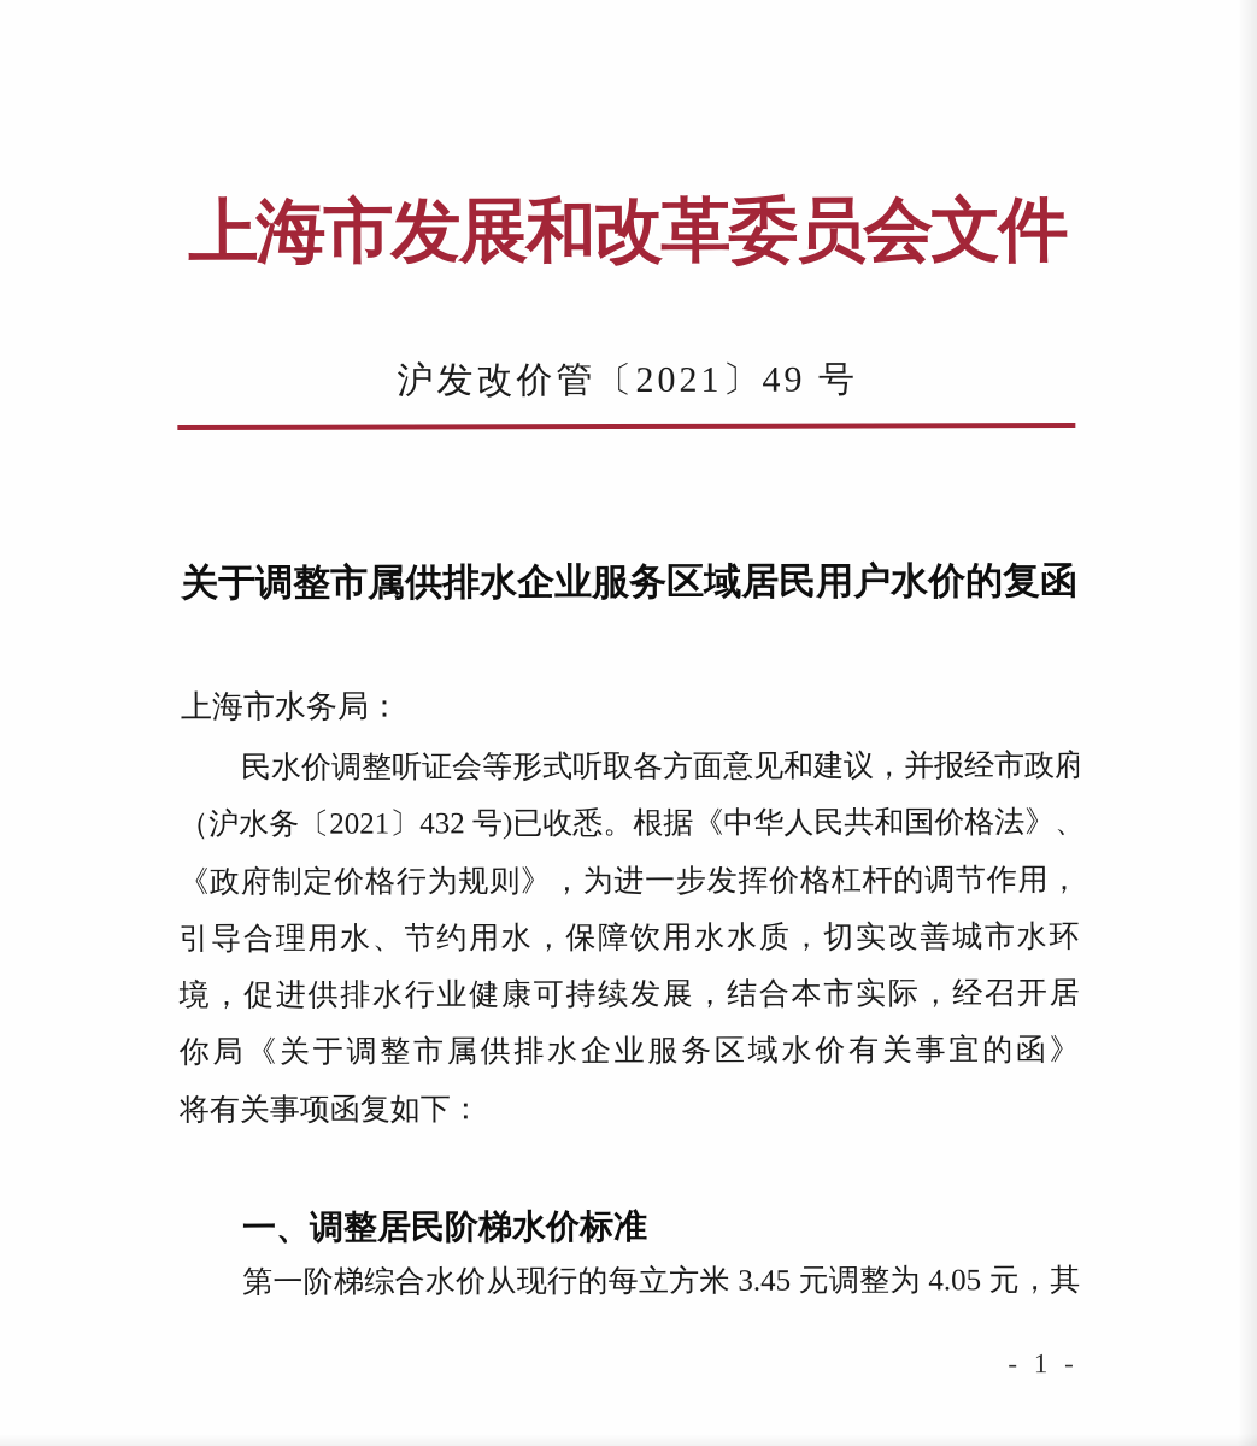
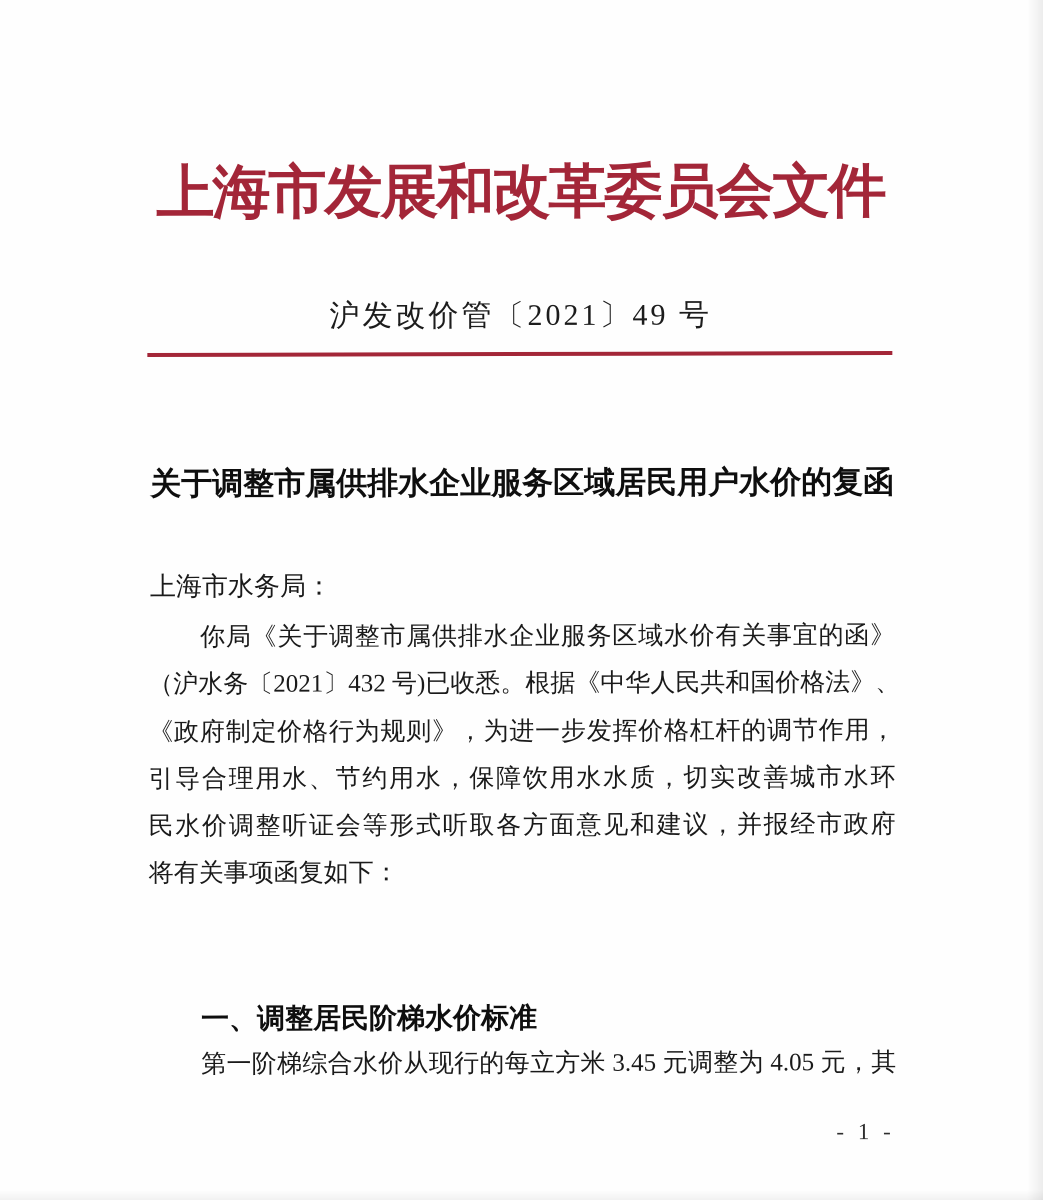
  上海市发展和改革委员会文件
  沪发改价管〔2021〕49 号
  关于调整市属供排水企业服务区域居民用户水价的复函
  上海市水务局：
- 民水价调整听证会等形式听取各方面意见和建议，并报经市政府
+ 你局《关于调整市属供排水企业服务区域水价有关事宜的函》
  （沪水务〔2021〕432 号)已收悉。根据《中华人民共和国价格法》、
  《政府制定价格行为规则》，为进一步发挥价格杠杆的调节作用，
  引导合理用水、节约用水，保障饮用水水质，切实改善城市水环
- 境，促进供排水行业健康可持续发展，结合本市实际，经召开居
- 你局《关于调整市属供排水企业服务区域水价有关事宜的函》
+ 民水价调整听证会等形式听取各方面意见和建议，并报经市政府
  将有关事项函复如下：
  一、调整居民阶梯水价标准
  第一阶梯综合水价从现行的每立方米 3.45 元调整为 4.05 元，其
  - 1 -
